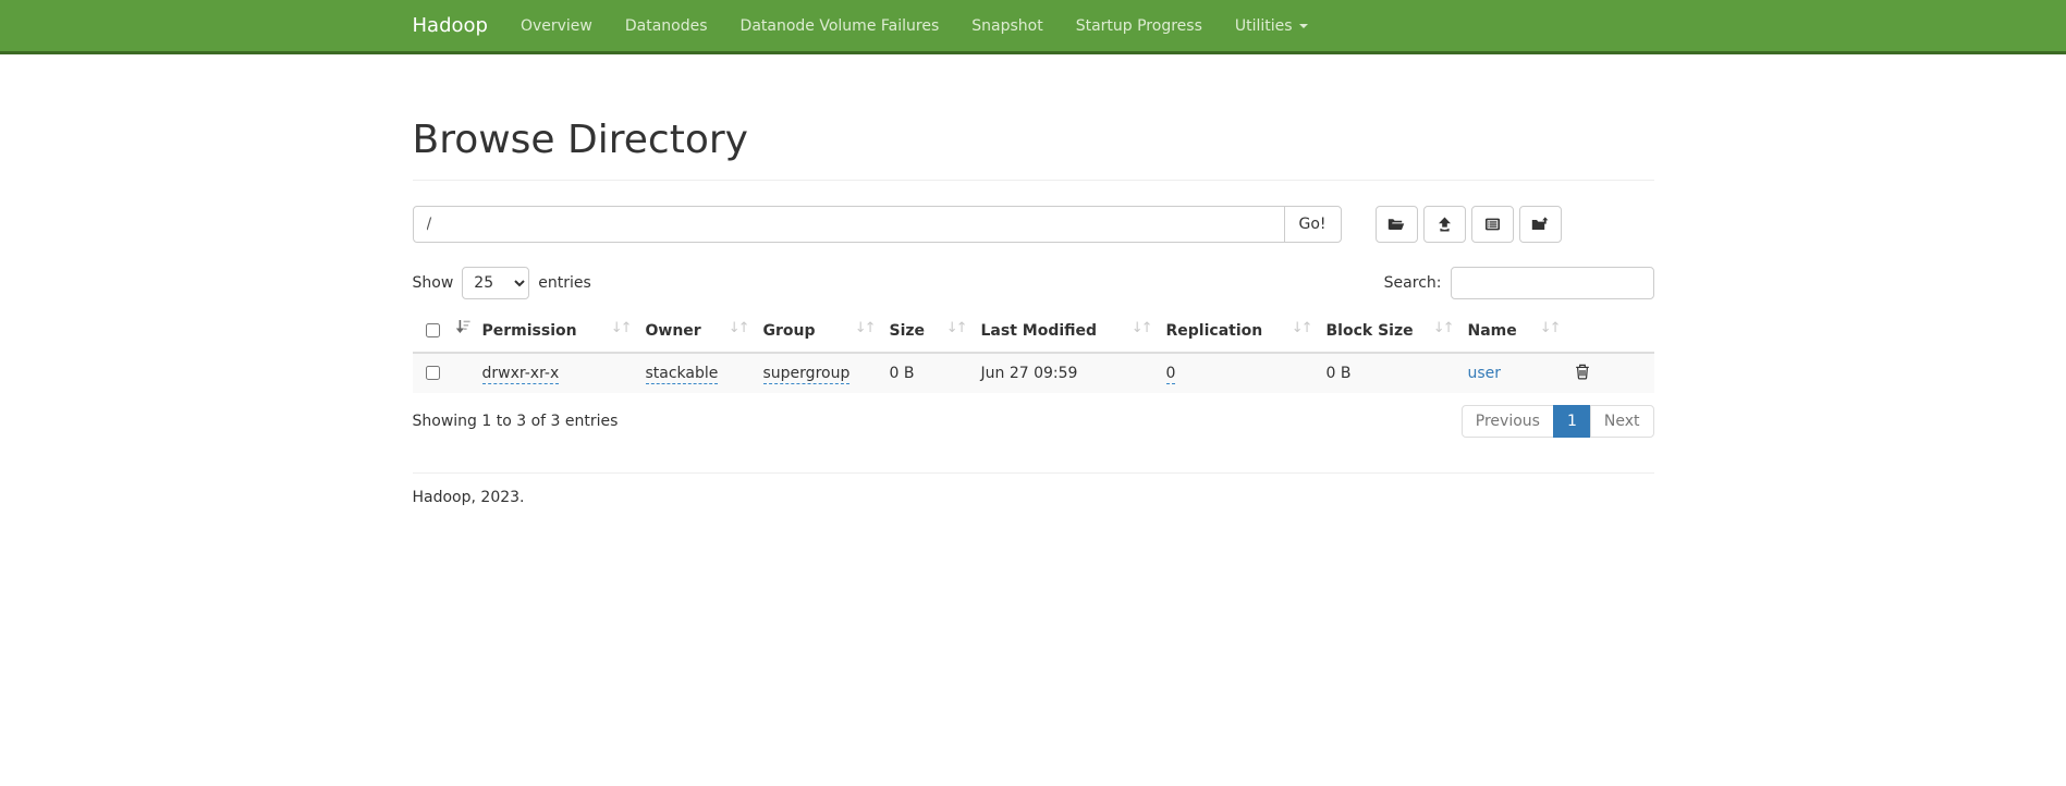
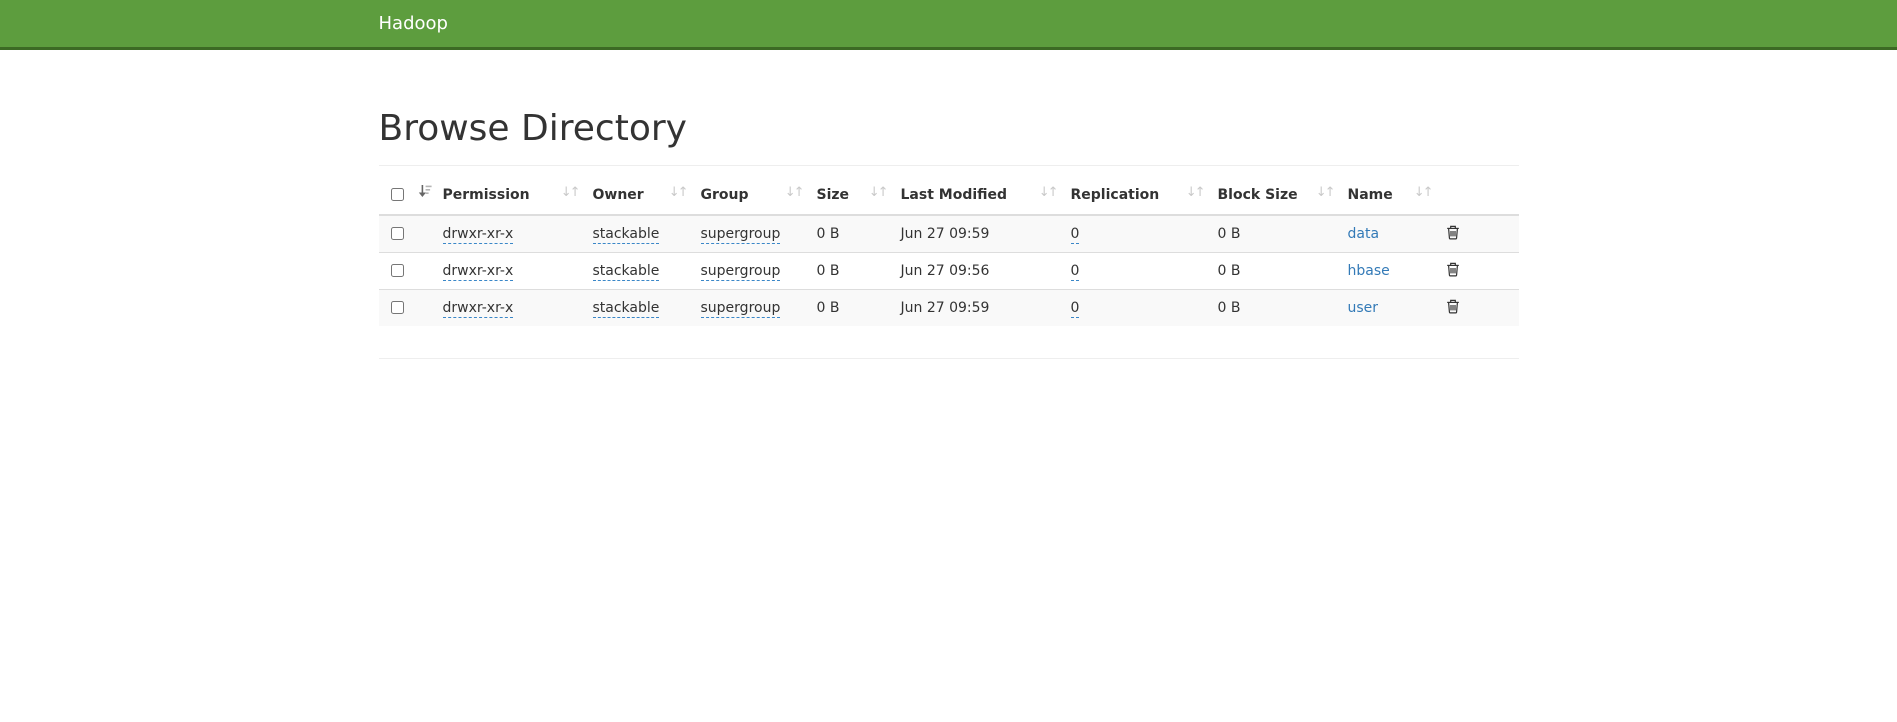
  Hadoop
- Overview
- Datanodes
- Datanode Volume Failures
- Snapshot
- Startup Progress
- Utilities
  Browse Directory
- /
- Go!
- Show
- 25
- entries
- Search:
  	Permission ↓↑	Owner ↓↑	Group ↓↑	Size ↓↑	Last Modified ↓↑	Replication ↓↑	Block Size ↓↑	Name ↓↑
+ 	drwxr-xr-x	stackable	supergroup	0 B	Jun 27 09:59	0	0 B	data
+ 	drwxr-xr-x	stackable	supergroup	0 B	Jun 27 09:56	0	0 B	hbase
  	drwxr-xr-x	stackable	supergroup	0 B	Jun 27 09:59	0	0 B	user
- Showing 1 to 3 of 3 entries
- Previous
- 1
- Next
- Hadoop, 2023.
